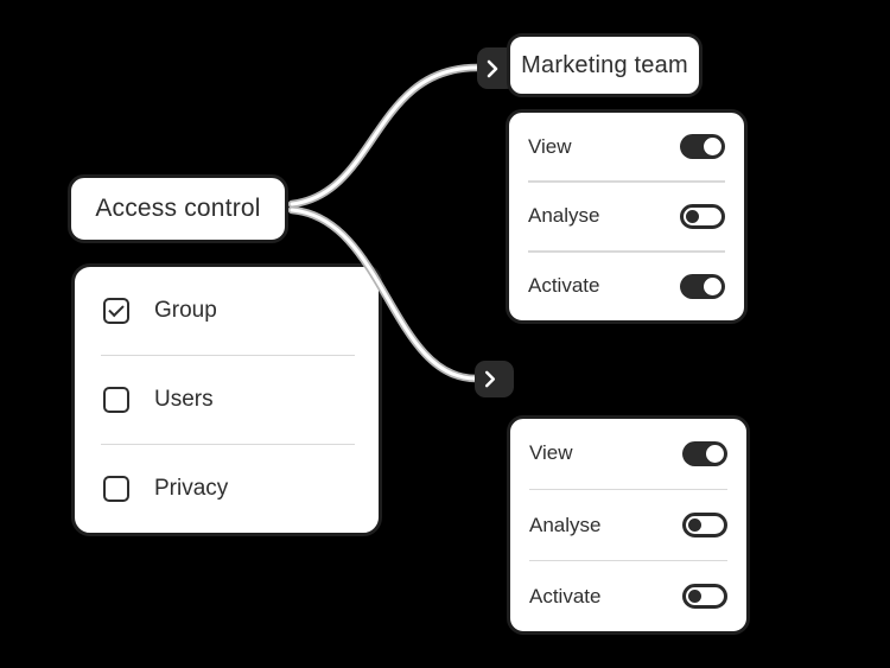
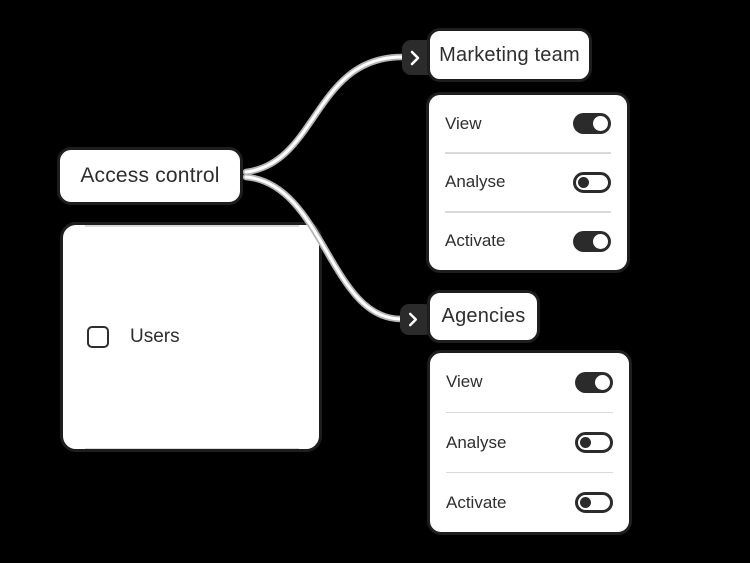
- Group
  Users
- Privacy
  View
  Analyse
  Activate
  View
  Analyse
  Activate
  Access control
  Marketing team
+ Agencies
